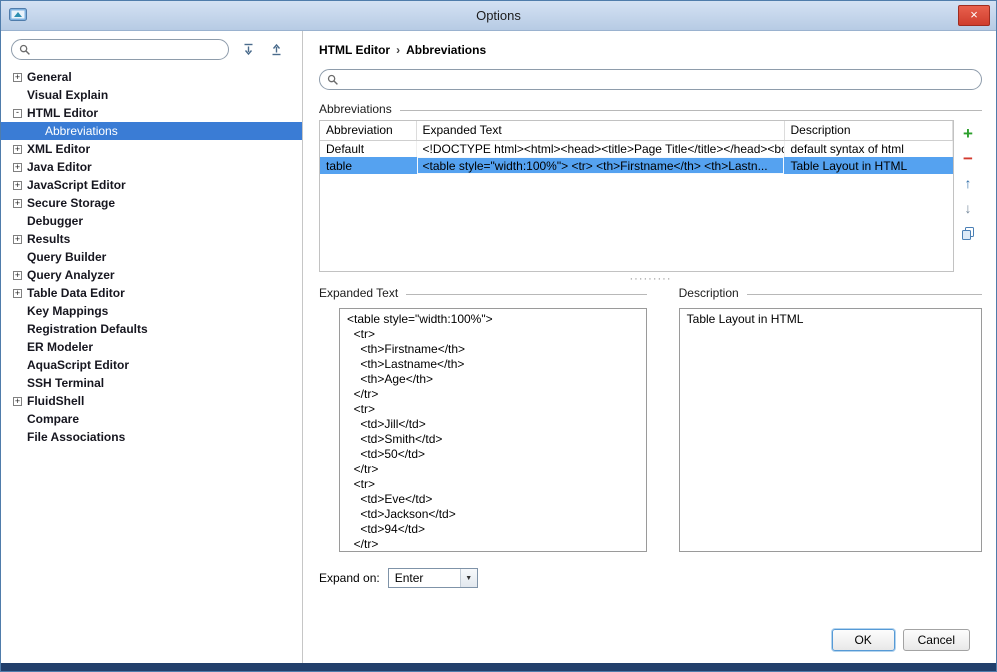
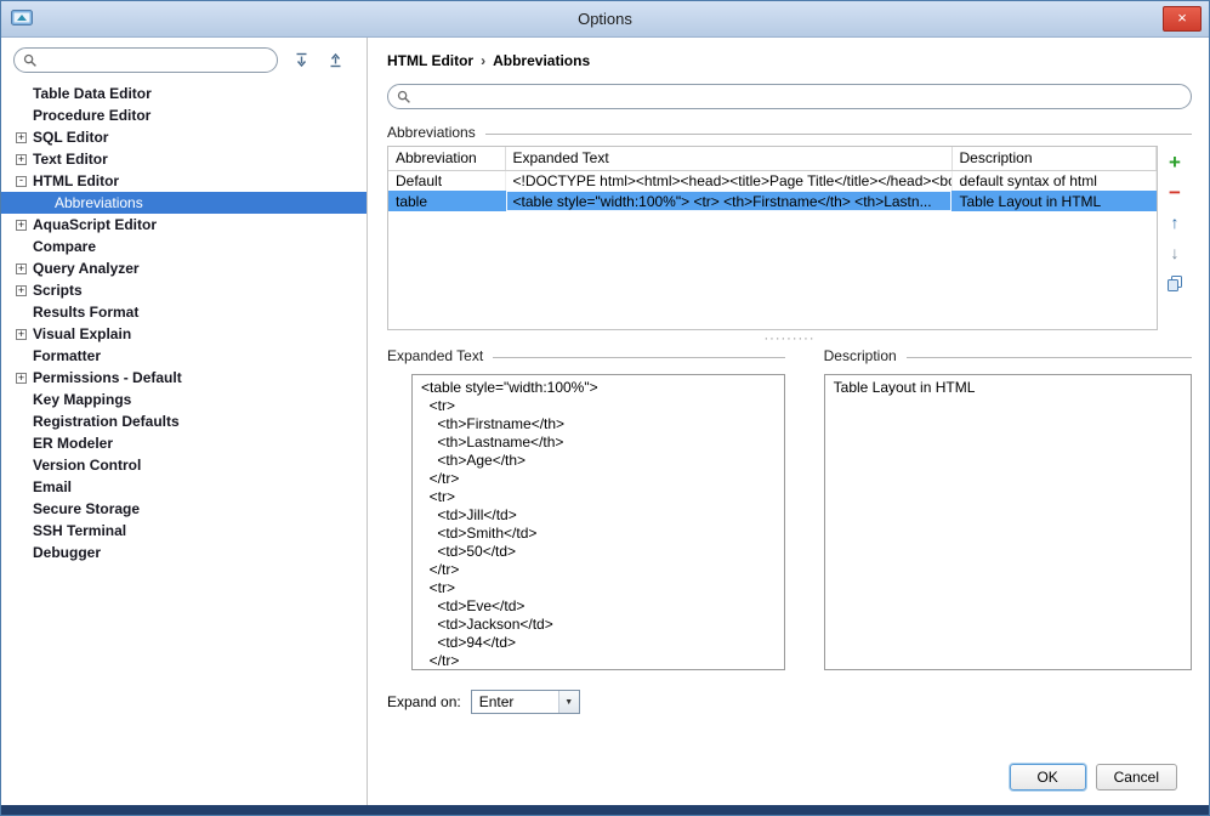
  Options
  ×
- General
- Visual Explain
+ Table Data Editor
+ Procedure Editor
+ SQL Editor
+ Text Editor
  HTML Editor
  Abbreviations
- XML Editor
- Java Editor
- JavaScript Editor
- Secure Storage
+ AquaScript Editor
- Debugger
+ Compare
- Results
- Query Builder
  Query Analyzer
+ Scripts
+ Results Format
- Table Data Editor
+ Visual Explain
+ Formatter
+ Permissions - Default
  Key Mappings
  Registration Defaults
  ER Modeler
+ Version Control
+ Email
- AquaScript Editor
+ Secure Storage
  SSH Terminal
- FluidShell
- Compare
+ Debugger
- File Associations
  HTML Editor › Abbreviations
  Abbreviations
  Abbreviation	Expanded Text	Description
  Default	<!DOCTYPE html><html><head><title>Page Title</title></head><b	default syntax of html
  table	<table style="width:100%"> <tr> <th>Firstname</th> <th>Lastn...	Table Layout in HTML
  +
  −
  ↑
  ↓
  Expanded Text
  <table style="width:100%">
  <tr>
  <th>Firstname</th>
  <th>Lastname</th>
  <th>Age</th>
  </tr>
  <tr>
  <td>Jill</td>
  <td>Smith</td>
  <td>50</td>
  </tr>
  <tr>
  <td>Eve</td>
  <td>Jackson</td>
  <td>94</td>
  </tr>
  Description
  Table Layout in HTML
  Expand on:
  Enter
  OK
  Cancel
